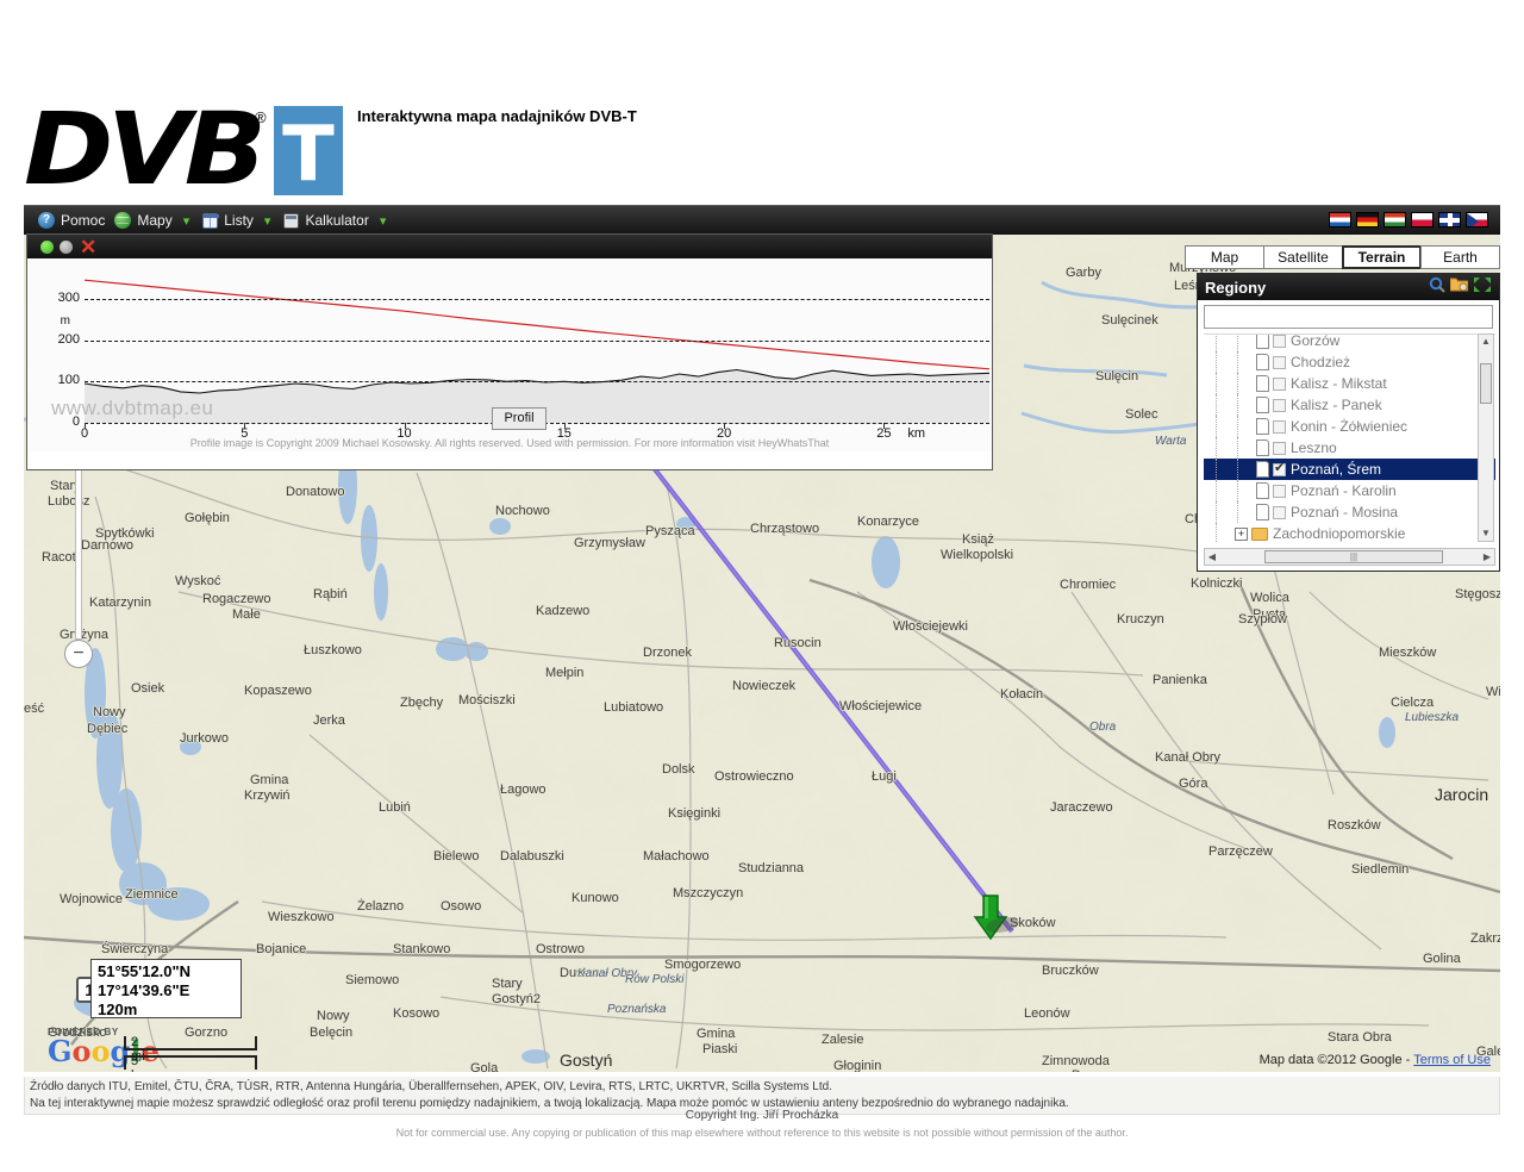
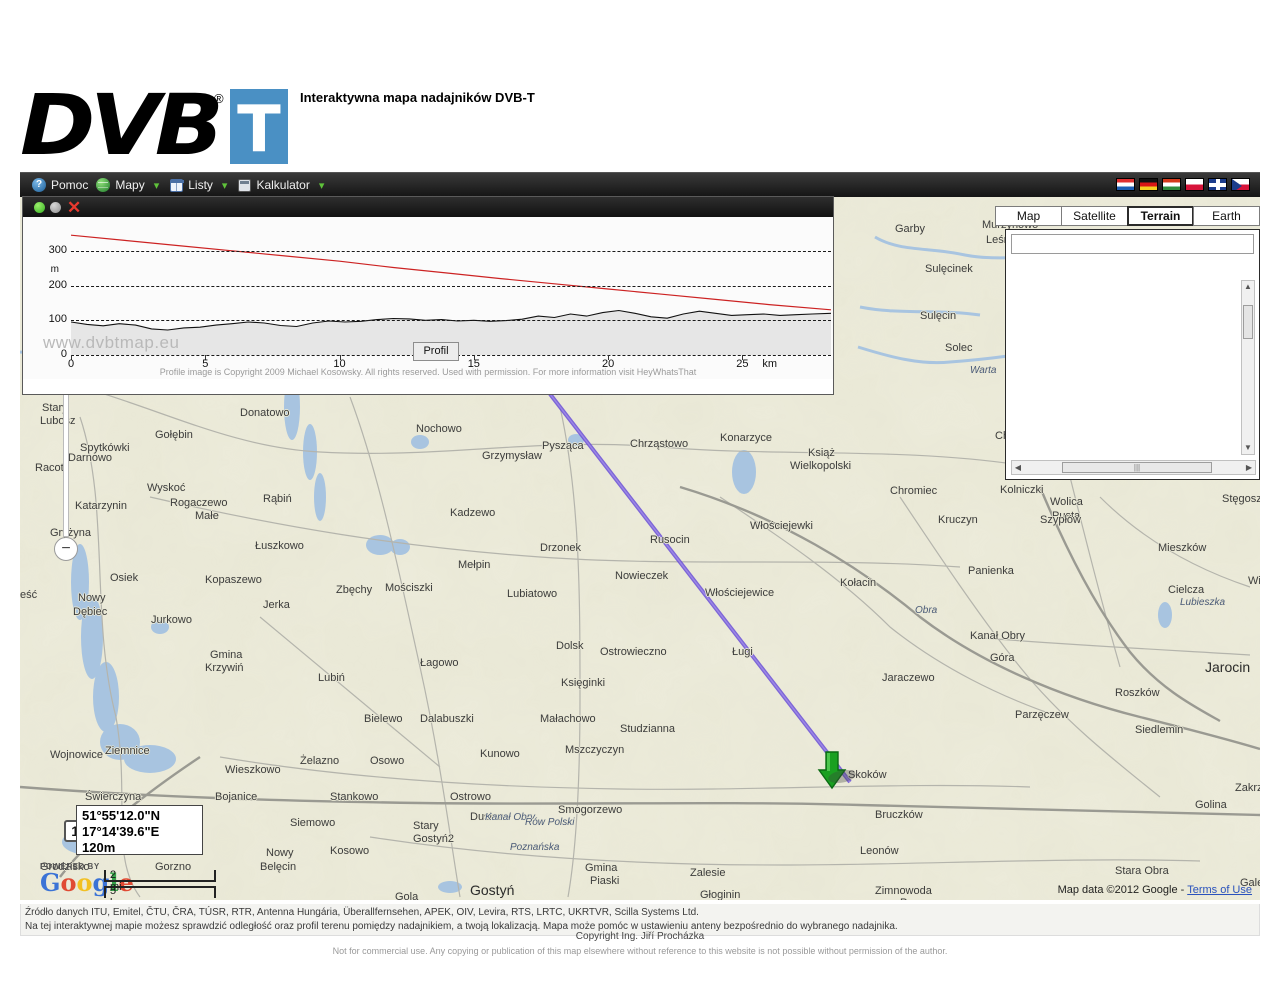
  DVB
  ®
  T
  Interaktywna mapa nadajników DVB-T
  Pomoc
  Mapy
  ▾
  Listy
  ▾
  Kalkulator
  ▾
  Garby
  Sulęcinek
  Sulęcin
  Solec
  Warta
  Chromiec
  Kolniczki
  Stęgosz
  Wolica
  Pusta
  Szypłów
  Kruczyn
  Mieszków
  Panienka
  Cielcza
  Kołacin
  Łagowo
  Kanał Obry
  Obra
  Góra
  Jarocin
  Roszków
  Parzęczew
  Siedlemin
  Golina
  Łuszkowo
  Kopaszewo
  Osiek
  Jerka
  Zbęchy
  Mościszki
  Lubiatowo
  Jurkowo
  Nowy
  Dębiec
  eść
  Lubiń
  Dolsk
  Ostrowieczno
  Ługi
  Gmina
  Krzywiń
  Jaraczewo
  Księginki
  Bielewo
  Dalabuszki
  Małachowo
  Studzianna
  Mszczyczyn
  Kunowo
  Wieszkowo
  Żelazno
  Osowo
  Ziemnice
  Wojnowice
  Świerczyna
  Bojanice
  Stankowo
  Ostrowo
  Smogorzewo
  Siemowo
  Kosowo
  Stary
  Gostyń2
  Dusina
  Nowy
  Belęcin
  Gmina
  Piaski
  Zalesie
  Gostyń
  Gola
  Głoginin
  Zimnowoda
  Stara Obra
  Leonów
  Bruczków
  Skoków
  Grodzisko
  Gorzno
  Raco
  Darnowo
  Star
  Luboz
  Spytkówki
  Gołębin
  Donatowo
  Nochowo
  Pysząca
  Grzymysław
  Chrząstowo
  Konarzyce
  Książ
  Wielkopolski
  Wyskoć
  Rogaczewo
  Małe
  Rąbiń
  Katarzynin
  Grżyna
  Kadzewo
  Drzonek
  Rusocin
  Włościejewki
  Nowieczek
  Włościejewice
  Mełpin
  Kanał Obry
  Rów Polski
  Zakrz
  Gal
  Poznańska
  Lubieszka
  −
  51°55'12.0"N
  17°14'39.6"E
  120m
  POWERED BY
  Google
  2 mi
  Map data ©2012 Google - Terms of Use
  Map
  Satellite
  Terrain
  Earth
- Regiony
- Gorzów
- Chodzież
- Kalisz - Mikstat
- Kalisz - Panek
- Konin - Żółwieniec
- Leszno
- Poznań, Śrem
- Poznań - Karolin
- Poznań - Mosina
- +
- Zachodniopomorskie
  ▲
  ▼
  ◀
  |||
  ▶
  ✕
  0
  100
  200
  300
  m
  0
  5
  10
  15
  20
  25
  km
  www.dvbtmap.eu
  Profil
  Profile image is Copyright 2009 Michael Kosowsky. All rights reserved. Used with permission. For more information visit HeyWhatsThat
  Źródło danych ITU, Emitel, ČTU, ČRA, TÚSR, RTR, Antenna Hungária, Überallfernsehen, APEK, OIV, Levira, RTS, LRTC, UKRTVR, Scilla Systems Ltd.
  Na tej interaktywnej mapie możesz sprawdzić odległość oraz profil terenu pomiędzy nadajnikiem, a twoją lokalizacją. Mapa może pomóc w ustawieniu anteny bezpośrednio do wybranego nadajnika.
  Copyright Ing. Jiří Procházka
  Not for commercial use. Any copying or publication of this map elsewhere without reference to this website is not possible without permission of the author.
